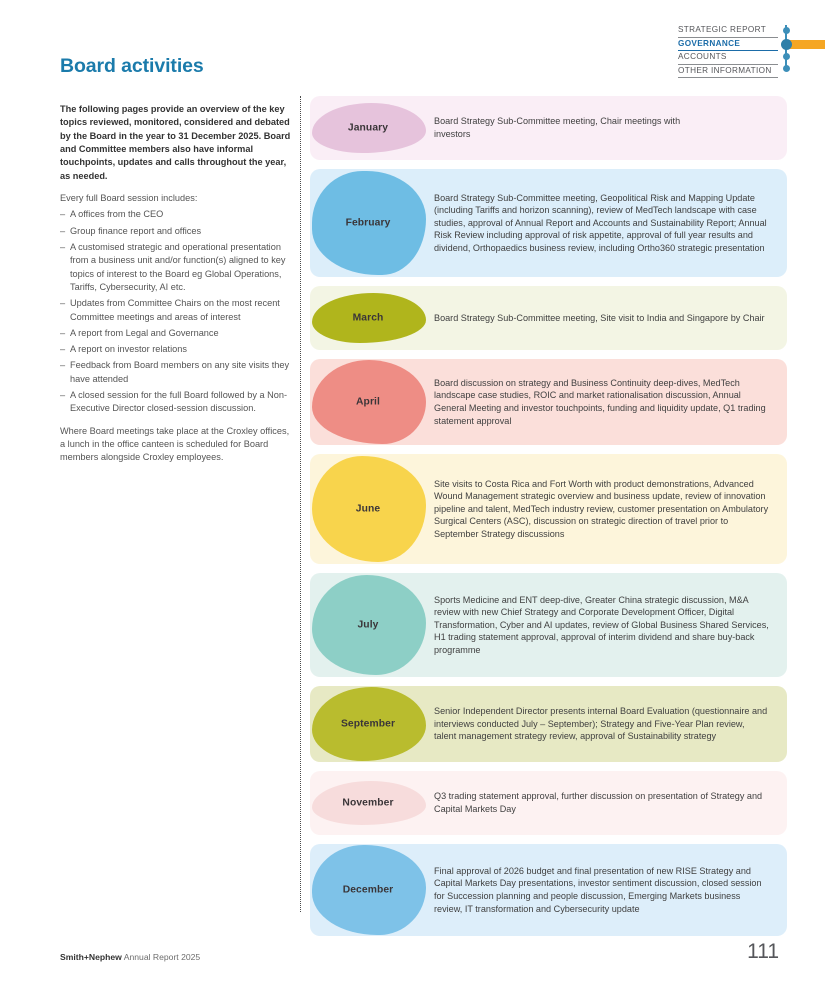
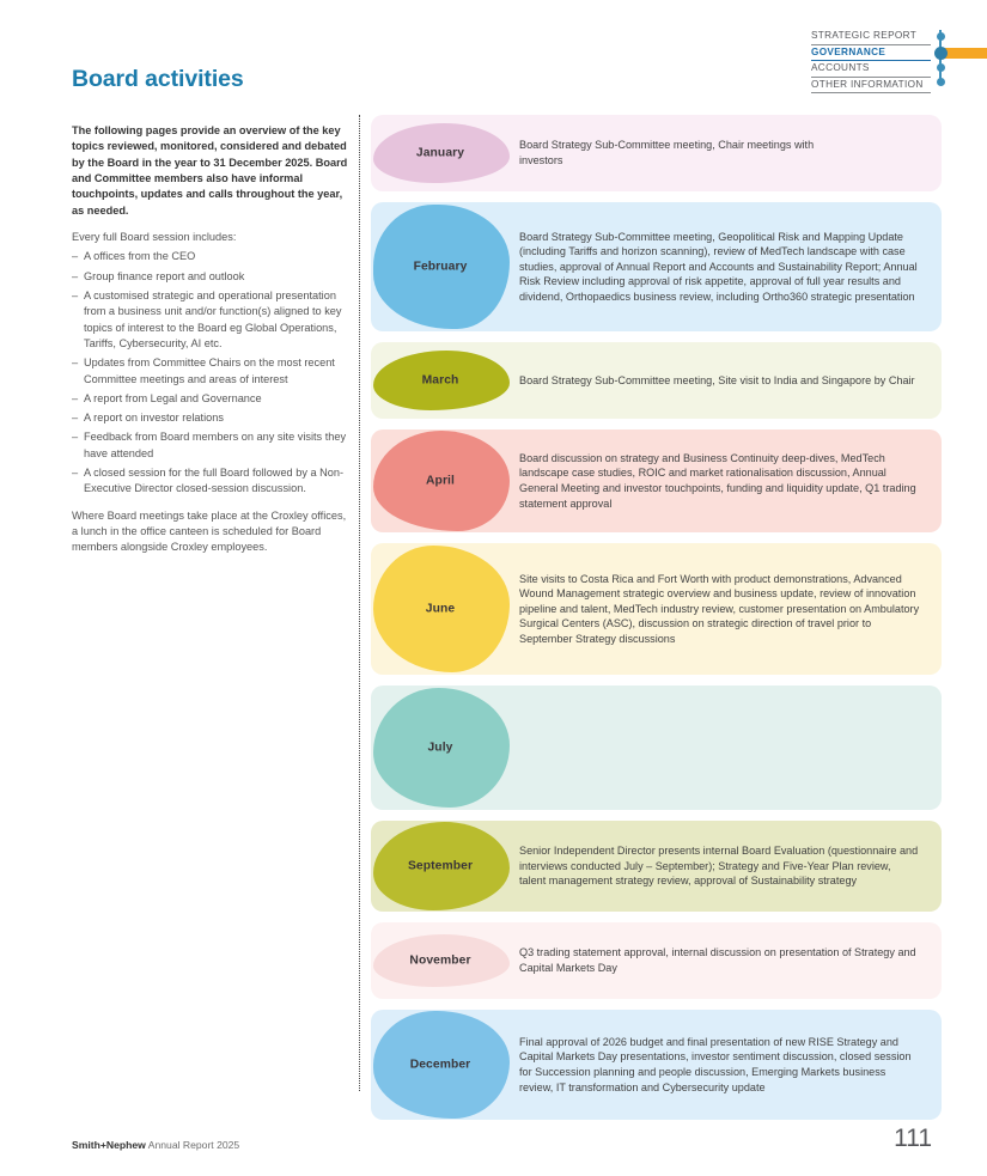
  STRATEGIC REPORT
  GOVERNANCE
  ACCOUNTS
  OTHER INFORMATION
  Board activities
  The following pages provide an overview of the key topics reviewed, monitored, considered and debated by the Board in the year to 31 December 2025. Board and Committee members also have informal touchpoints, updates and calls throughout the year, as needed.
  Every full Board session includes:
  –
  A offices from the CEO
  –
- Group finance report and offices
+ Group finance report and outlook
  –
  A customised strategic and operational presentation from a business unit and/or function(s) aligned to key topics of interest to the Board eg Global Operations, Tariffs, Cybersecurity, AI etc.
  –
  Updates from Committee Chairs on the most recent Committee meetings and areas of interest
  –
  A report from Legal and Governance
  –
  A report on investor relations
  –
  Feedback from Board members on any site visits they have attended
  –
  A closed session for the full Board followed by a Non-Executive Director closed-session discussion.
  Where Board meetings take place at the Croxley offices, a lunch in the office canteen is scheduled for Board members alongside Croxley employees.
  January
  Board Strategy Sub-Committee meeting, Chair meetings with investors
  February
  Board Strategy Sub-Committee meeting, Geopolitical Risk and Mapping Update (including Tariffs and horizon scanning), review of MedTech landscape with case studies, approval of Annual Report and Accounts and Sustainability Report; Annual Risk Review including approval of risk appetite, approval of full year results and dividend, Orthopaedics business review, including Ortho360 strategic presentation
  March
  Board Strategy Sub-Committee meeting, Site visit to India and Singapore by Chair
  April
  Board discussion on strategy and Business Continuity deep-dives, MedTech landscape case studies, ROIC and market rationalisation discussion, Annual General Meeting and investor touchpoints, funding and liquidity update, Q1 trading statement approval
  June
  Site visits to Costa Rica and Fort Worth with product demonstrations, Advanced Wound Management strategic overview and business update, review of innovation pipeline and talent, MedTech industry review, customer presentation on Ambulatory Surgical Centers (ASC), discussion on strategic direction of travel prior to September Strategy discussions
  July
- Sports Medicine and ENT deep-dive, Greater China strategic discussion, M&A review with new Chief Strategy and Corporate Development Officer, Digital Transformation, Cyber and AI updates, review of Global Business Shared Services, H1 trading statement approval, approval of interim dividend and share buy-back programme
  September
  Senior Independent Director presents internal Board Evaluation (questionnaire and interviews conducted July – September); Strategy and Five-Year Plan review, talent management strategy review, approval of Sustainability strategy
  November
- Q3 trading statement approval, further discussion on presentation of Strategy and Capital Markets Day
+ Q3 trading statement approval, internal discussion on presentation of Strategy and Capital Markets Day
  December
  Final approval of 2026 budget and final presentation of new RISE Strategy and Capital Markets Day presentations, investor sentiment discussion, closed session for Succession planning and people discussion, Emerging Markets business review, IT transformation and Cybersecurity update
  Smith+Nephew Annual Report 2025
  111
